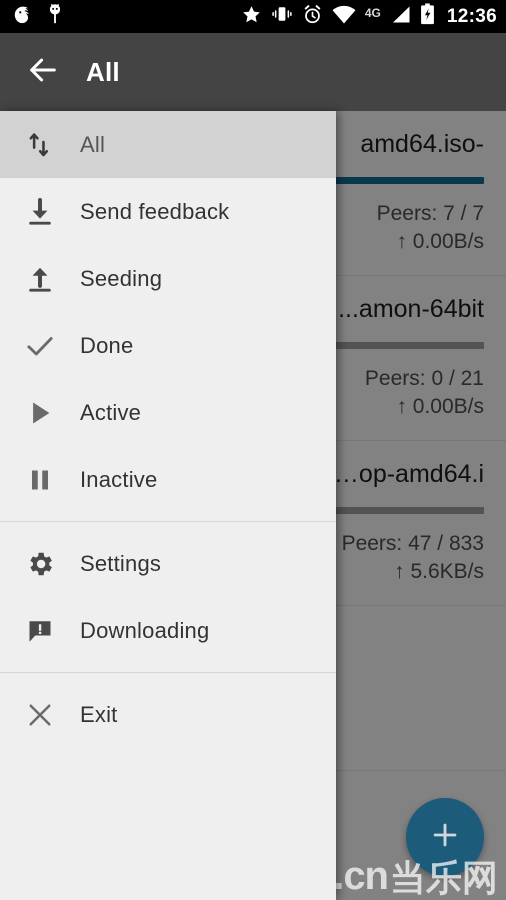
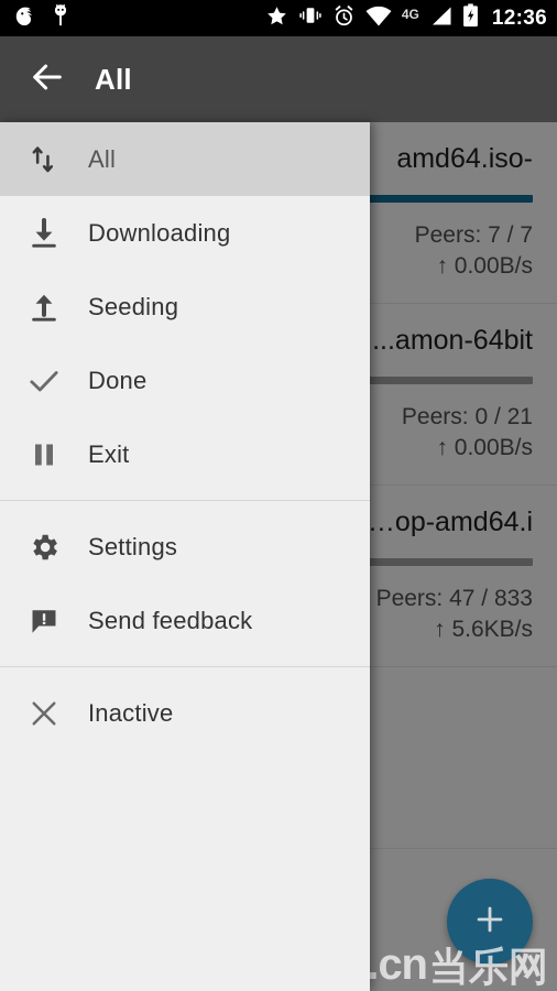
  4G
  12:36
  All
  -amd64.iso
  Peers: 7 / 7
  ↑ 0.00B/s
  amon-64bit...
  Peers: 0 / 21
  ↑ 0.00B/s
  op-amd64.i…
  Peers: 47 / 833
  ↑ 5.6KB/s
  .cn
  当乐网
  All
- Send feedback
+ Downloading
  Seeding
  Done
- Active
- Inactive
+ Exit
  Settings
- Downloading
+ Send feedback
- Exit
+ Inactive
